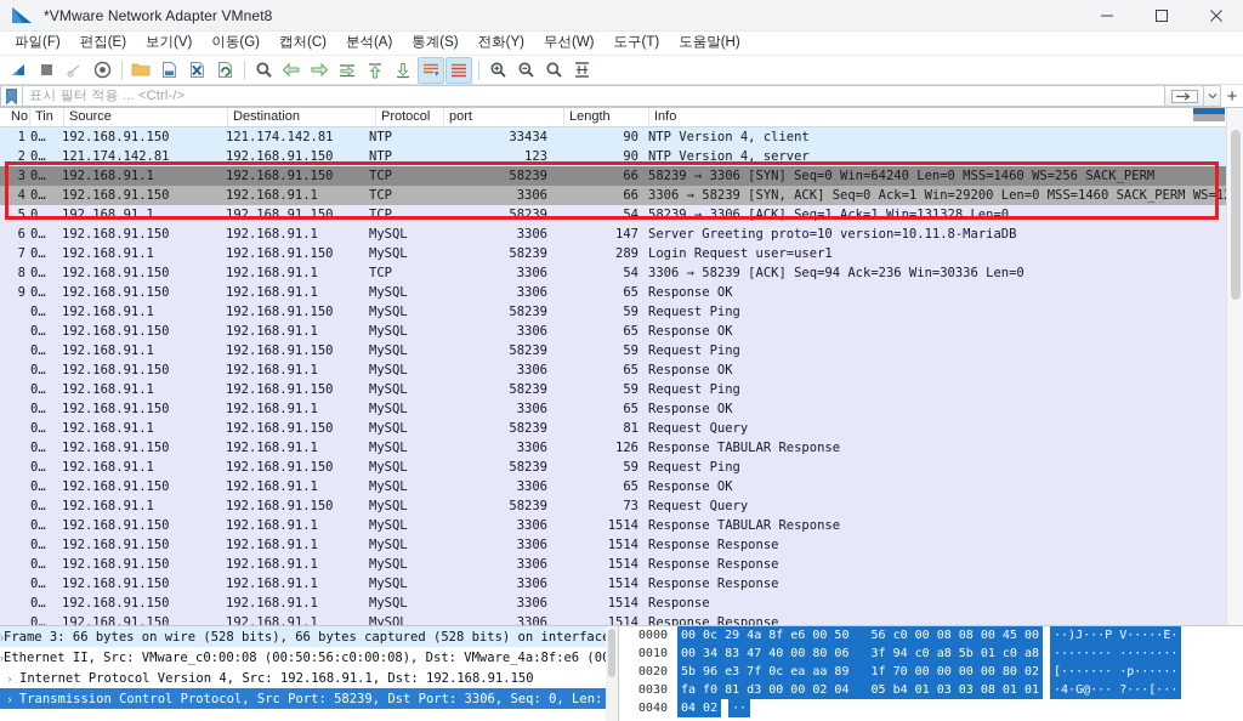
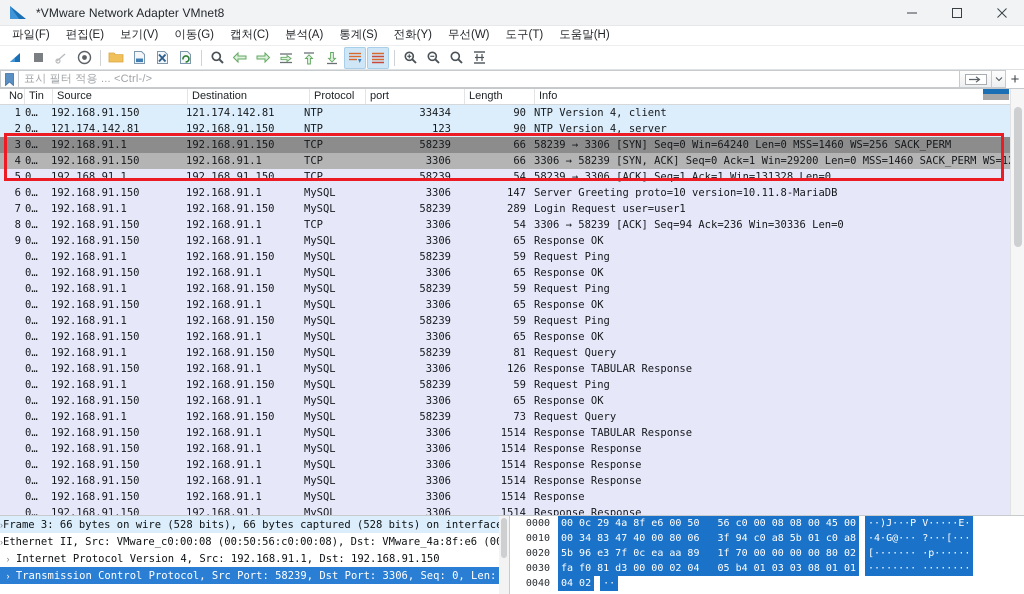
  *VMware Network Adapter VMnet8
  파일(F)
  편집(E)
  보기(V)
  이동(G)
  캡처(C)
  분석(A)
  통계(S)
  전화(Y)
  무선(W)
  도구(T)
  도움말(H)
  표시 필터 적용 ... <Ctrl-/>
  +
  No
  Tin
  Source
  Destination
  Protocol
  port
  Length
  Info
  1
  0…
  192.168.91.150
  121.174.142.81
  NTP
  33434
  90
  NTP Version 4, client
  2
  0…
  121.174.142.81
  192.168.91.150
  NTP
  123
  90
  NTP Version 4, server
  3
  0…
  192.168.91.1
  192.168.91.150
  TCP
  58239
  66
  58239 → 3306 [SYN] Seq=0 Win=64240 Len=0 MSS=1460 WS=256 SACK_PERM
  4
  0…
  192.168.91.150
  192.168.91.1
  TCP
  3306
  66
  3306 → 58239 [SYN, ACK] Seq=0 Ack=1 Win=29200 Len=0 MSS=1460 SACK_PERM WS=1
  5
  0…
  192.168.91.1
  192.168.91.150
  TCP
  58239
  54
  58239 → 3306 [ACK] Seq=1 Ack=1 Win=131328 Len=0
  6
  0…
  192.168.91.150
  192.168.91.1
  MySQL
  3306
  147
  Server Greeting proto=10 version=10.11.8-MariaDB
  7
  0…
  192.168.91.1
  192.168.91.150
  MySQL
  58239
  289
  Login Request user=user1
  8
  0…
  192.168.91.150
  192.168.91.1
  TCP
  3306
  54
  3306 → 58239 [ACK] Seq=94 Ack=236 Win=30336 Len=0
  9
  0…
  192.168.91.150
  192.168.91.1
  MySQL
  3306
  65
  Response OK
  0…
  192.168.91.1
  192.168.91.150
  MySQL
  58239
  59
  Request Ping
  0…
  192.168.91.150
  192.168.91.1
  MySQL
  3306
  65
  Response OK
  0…
  192.168.91.1
  192.168.91.150
  MySQL
  58239
  59
  Request Ping
  0…
  192.168.91.150
  192.168.91.1
  MySQL
  3306
  65
  Response OK
  0…
  192.168.91.1
  192.168.91.150
  MySQL
  58239
  59
  Request Ping
  0…
  192.168.91.150
  192.168.91.1
  MySQL
  3306
  65
  Response OK
  0…
  192.168.91.1
  192.168.91.150
  MySQL
  58239
  81
  Request Query
  0…
  192.168.91.150
  192.168.91.1
  MySQL
  3306
  126
  Response TABULAR Response
  0…
  192.168.91.1
  192.168.91.150
  MySQL
  58239
  59
  Request Ping
  0…
  192.168.91.150
  192.168.91.1
  MySQL
  3306
  65
  Response OK
  0…
  192.168.91.1
  192.168.91.150
  MySQL
  58239
  73
  Request Query
  0…
  192.168.91.150
  192.168.91.1
  MySQL
  3306
  1514
  Response TABULAR Response
  0…
  192.168.91.150
  192.168.91.1
  MySQL
  3306
  1514
  Response Response
  0…
  192.168.91.150
  192.168.91.1
  MySQL
  3306
  1514
  Response Response
  0…
  192.168.91.150
  192.168.91.1
  MySQL
  3306
  1514
  Response Response
  0…
  192.168.91.150
  192.168.91.1
  MySQL
  3306
  1514
  Response
  0…
  192.168.91.150
  192.168.91.1
  MySQL
  3306
  1514
  Response Response
  ›
  Frame 3: 66 bytes on wire (528 bits), 66 bytes captured (528 bits) on interfac
  ›
  Ethernet II, Src: VMware_c0:00:08 (00:50:56:c0:00:08), Dst: VMware_4a:8f:e6 (0
  ›
  Internet Protocol Version 4, Src: 192.168.91.1, Dst: 192.168.91.150
  ›
  Transmission Control Protocol, Src Port: 58239, Dst Port: 3306, Seq: 0, Len:
  0000
  00 0c 29 4a 8f e6 00 50 56 c0 00 08 08 00 45 00
  ··)J···P V·····E·
  0010
  00 34 83 47 40 00 80 06 3f 94 c0 a8 5b 01 c0 a8
- ········ ········
+ ·4·G@··· ?···[···
  0020
  5b 96 e3 7f 0c ea aa 89 1f 70 00 00 00 00 80 02
  [······· ·p······
  0030
  fa f0 81 d3 00 00 02 04 05 b4 01 03 03 08 01 01
- ·4·G@··· ?···[···
+ ········ ········
  0040
  04 02
  ··
